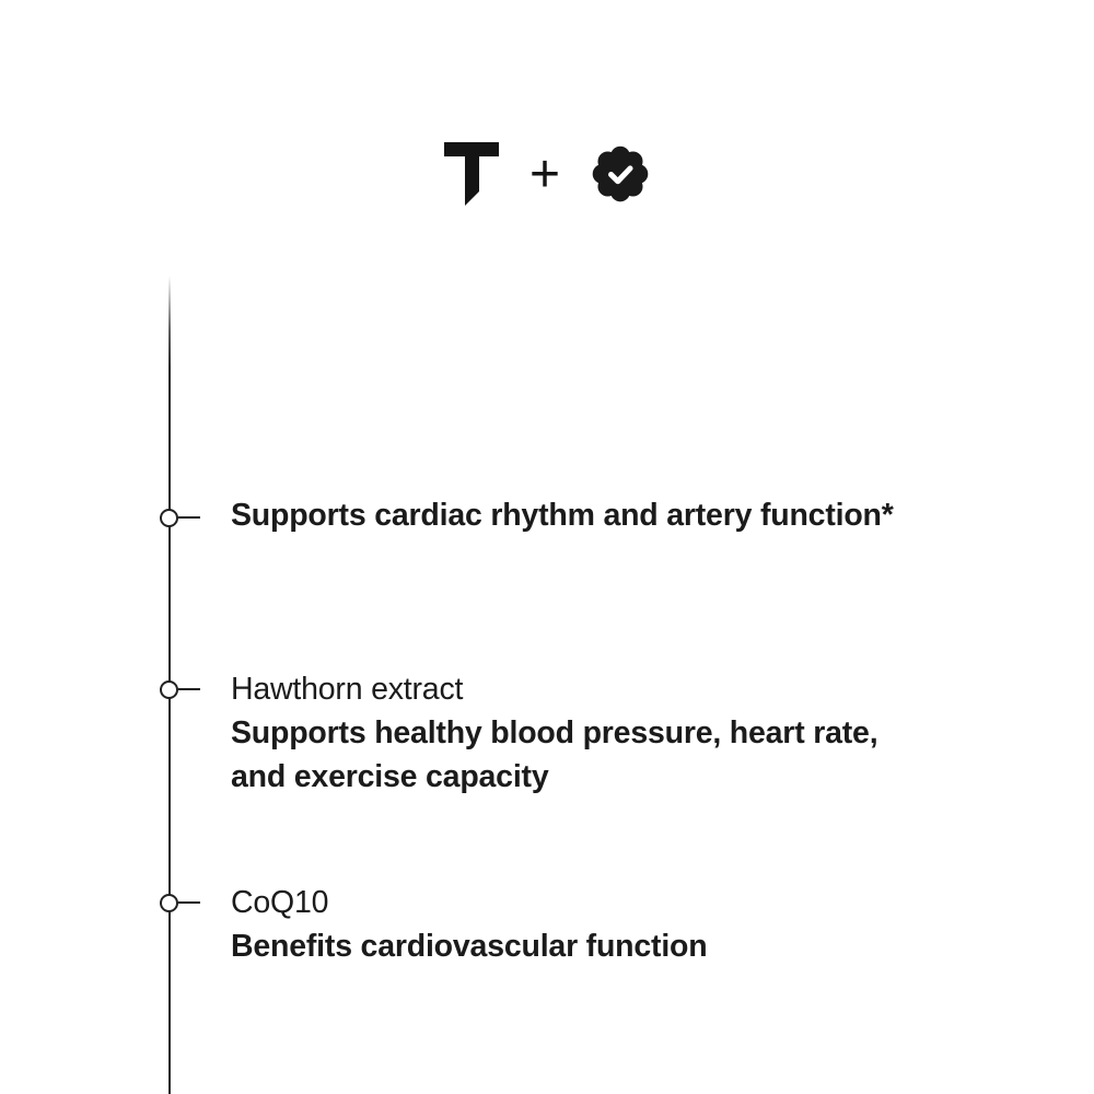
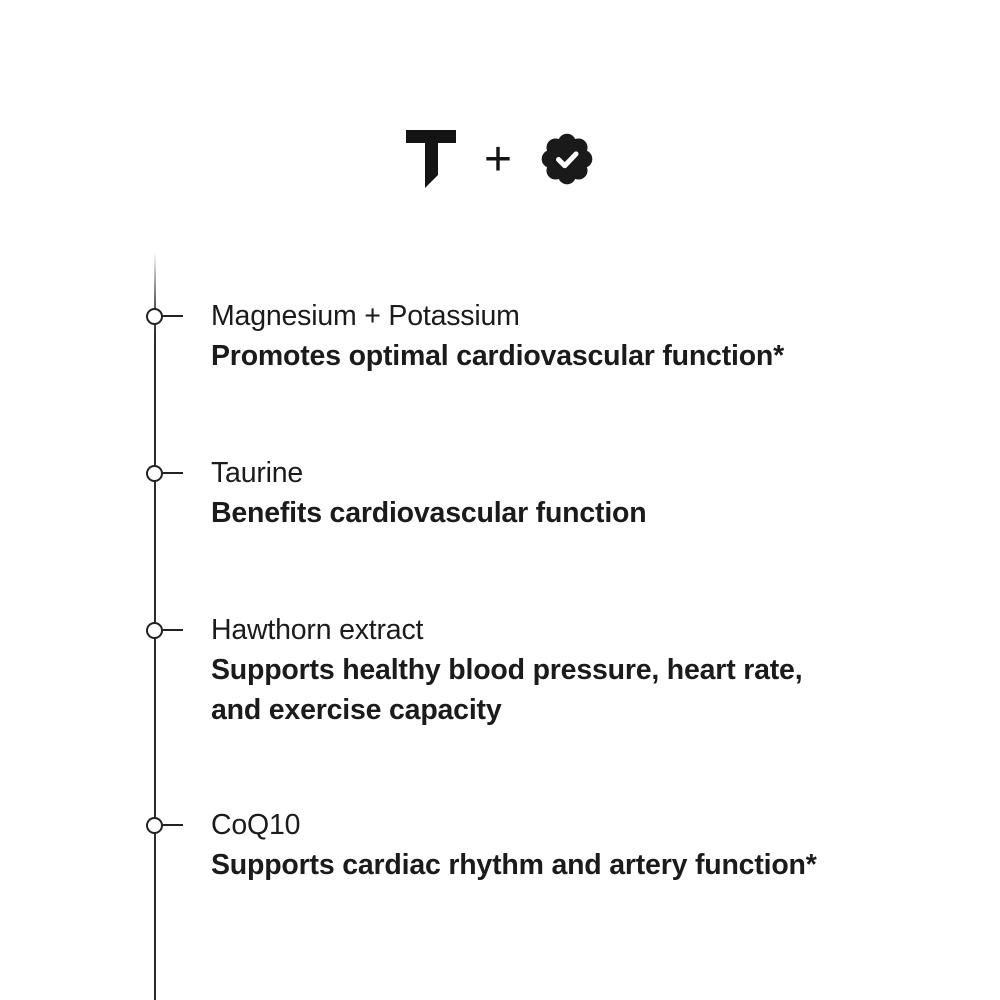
  +
+ Magnesium + Potassium
+ Promotes optimal cardiovascular function*
+ Taurine
- Supports cardiac rhythm and artery function*
+ Benefits cardiovascular function
  Hawthorn extract
  Supports healthy blood pressure, heart rate,
  and exercise capacity
  CoQ10
- Benefits cardiovascular function
+ Supports cardiac rhythm and artery function*
